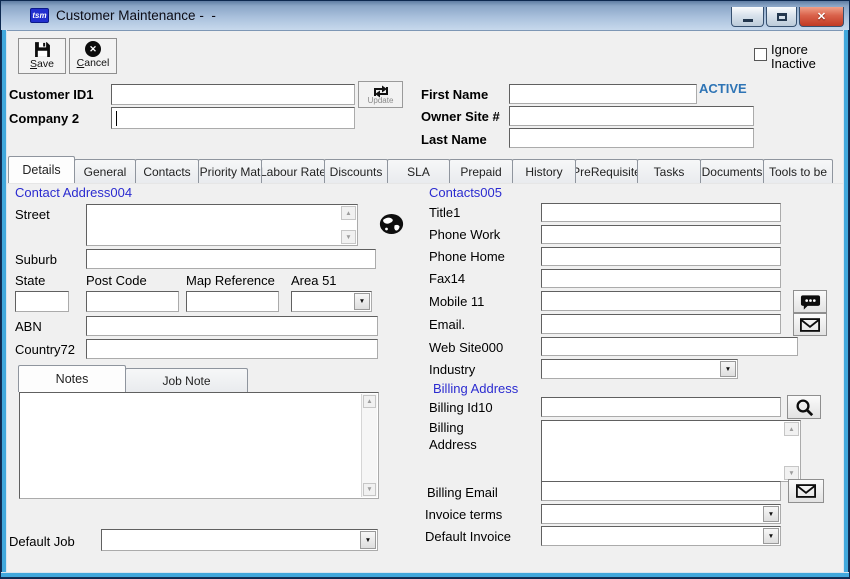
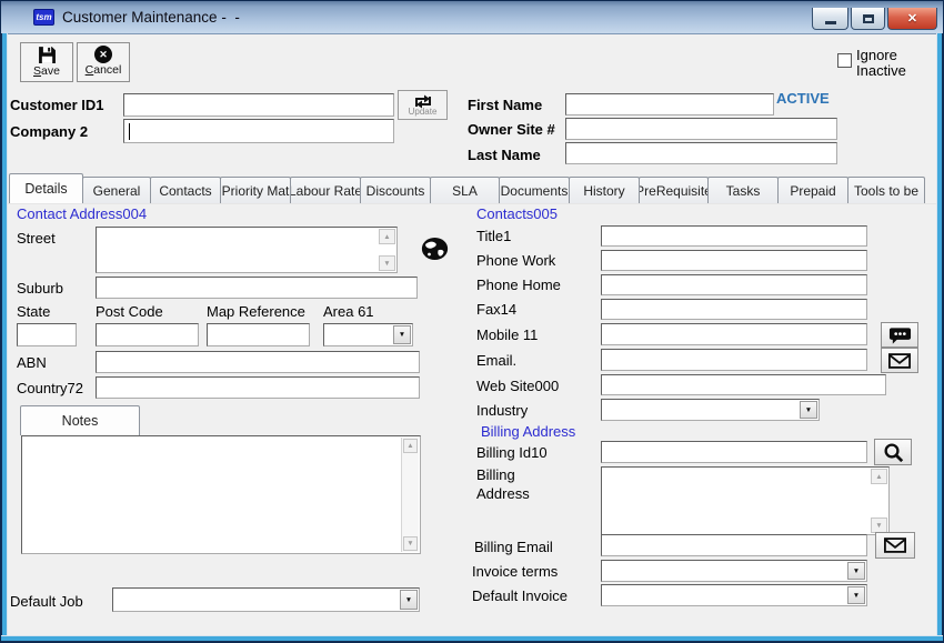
  tsm
  Customer Maintenance - -
  ✕
  Save
  ✕
  Cancel
  Ignore
  Inactive
  Customer ID1
  Company 2
  Update
  First Name
  ACTIVE
  Owner Site #
  Last Name
  Details
  General
  Contacts
  Priority Mat
  Labour Rate
  Discounts
  SLA
- Prepaid
+ Documents
  History
  PreRequisit
  Tasks
- Documents
+ Prepaid
  Tools to be
  Contact Address004
  Street
  Suburb
  State
  Post Code
  Map Reference
- Area 51
+ Area 61
  ABN
  Country72
  Notes
- Job Note
  Default Job
  Contacts005
  Title1
  Phone Work
  Phone Home
  Fax14
  Mobile 11
  Email.
  Web Site000
  Industry
  Billing Address
  Billing Id10
  Billing Address
  Billing Email
  Invoice terms
  Default Invoice
